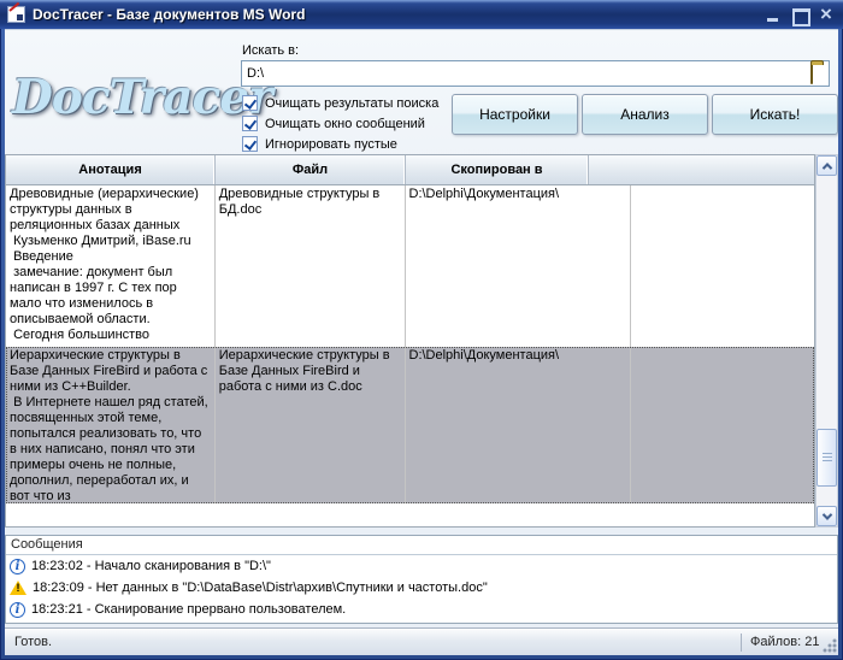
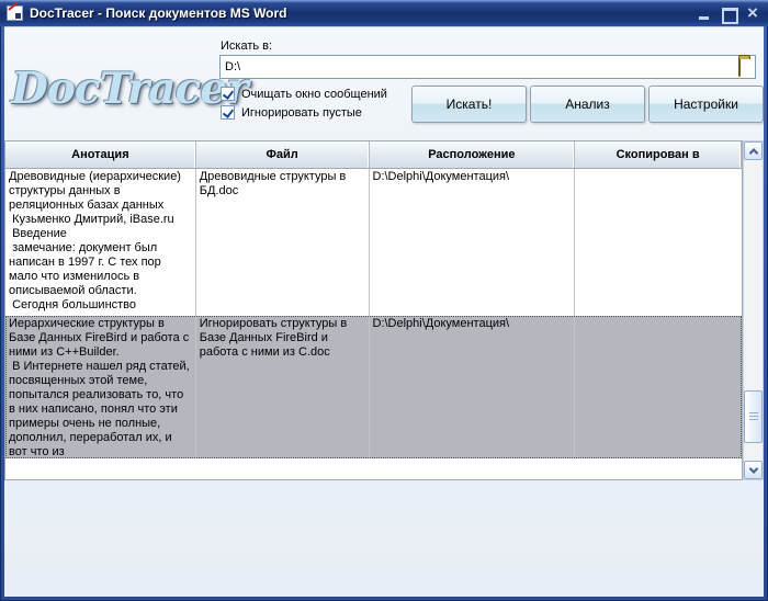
- DocTracer - Базе документов MS Word
+ DocTracer - Поиск документов MS Word
  DocTrace
  Искать в:
  D:\
- Очищать результаты поиска
  Очищать окно сообщений
  Игнорировать пустые
- Настройки
+ Искать!
  Анализ
- Искать!
+ Настройки
  Анотация
  Файл
+ Расположение
  Скопирован в
  Древовидные (иерархические) структуры данных в реляционных базах данных
  Кузьменко Дмитрий, iBase.ru
  Введение
  замечание: документ был написан в 1997 г. С тех пор мало что изменилось в описываемой области.
  Древовидные структуры в БД.doc
  D:\Delphi\Документация\
  Иерархические структуры в Базе Данных FireBird и работа с ними из C++Builder.
  В Интернете нашел ряд статей, посвященных этой теме, попытался реализовать то, что в них написано, понял что эти примеры очень не полные, дополнил, переработал их, и вот что из
- Иерархические структуры в Базе Данных FireBird и работа с ними из C.doc
+ Игнорировать структуры в Базе Данных FireBird и работа с ними из C.doc
  D:\Delphi\Документация\
- Сообщения
- 18:23:02 - Начало сканирования в "D:\"
- 18:23:09 - Нет данных в "D:\DataBase\Distr\архив\Спутники и частоты.doc"
- 18:23:21 - Сканирование прервано пользователем.
- Готов.
- Файлов: 21
